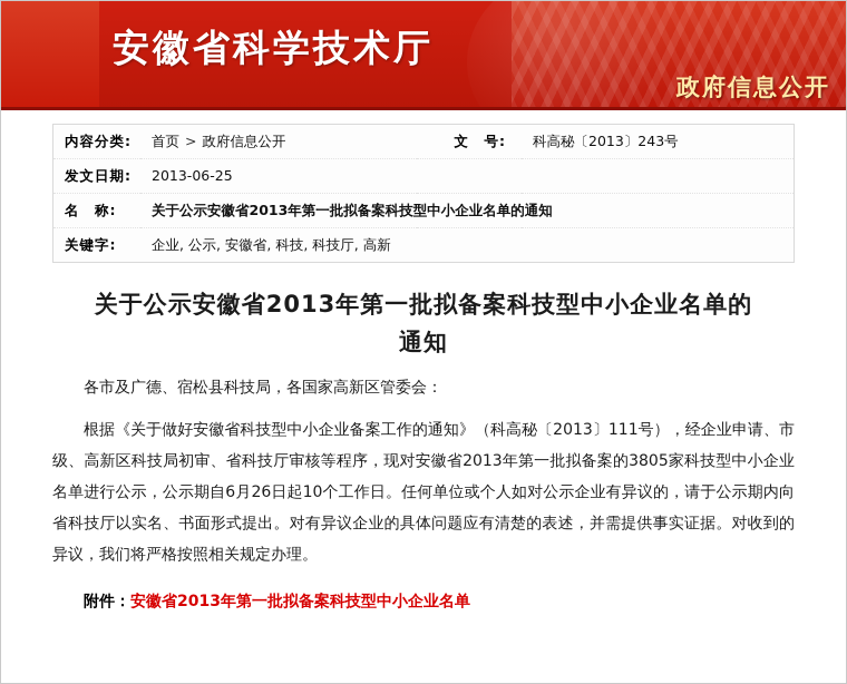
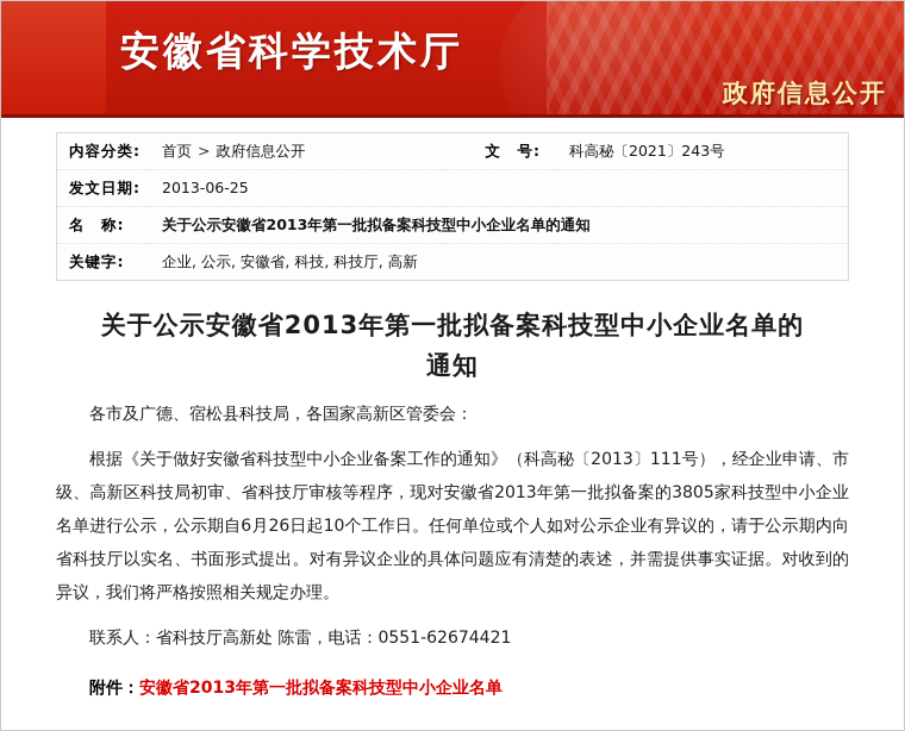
  安徽省科学技术厅
  政府信息公开
- 内容分类:	首页 > 政府信息公开	文 号:	科高秘〔2013〕243号
+ 内容分类:	首页 > 政府信息公开	文 号:	科高秘〔2021〕243号
  发文日期:	2013-06-25
  名 称:	关于公示安徽省2013年第一批拟备案科技型中小企业名单的通知
  关键字:	企业, 公示, 安徽省, 科技, 科技厅, 高新
  关于公示安徽省2013年第一批拟备案科技型中小企业名单的通知
  各市及广德、宿松县科技局，各国家高新区管委会：
  根据《关于做好安徽省科技型中小企业备案工作的通知》（科高秘〔2013〕111号），经企业申请、市级、高新区科技局初审、省科技厅审核等程序，现对安徽省2013年第一批拟备案的3805家科技型中小企业名单进行公示，公示期自6月26日起10个工作日。任何单位或个人如对公示企业有异议的，请于公示期内向省科技厅以实名、书面形式提出。对有异议企业的具体问题应有清楚的表述，并需提供事实证据。对收到的异议，我们将严格按照相关规定办理。
+ 联系人：省科技厅高新处 陈雷，电话：0551-62674421
  附件：安徽省2013年第一批拟备案科技型中小企业名单
